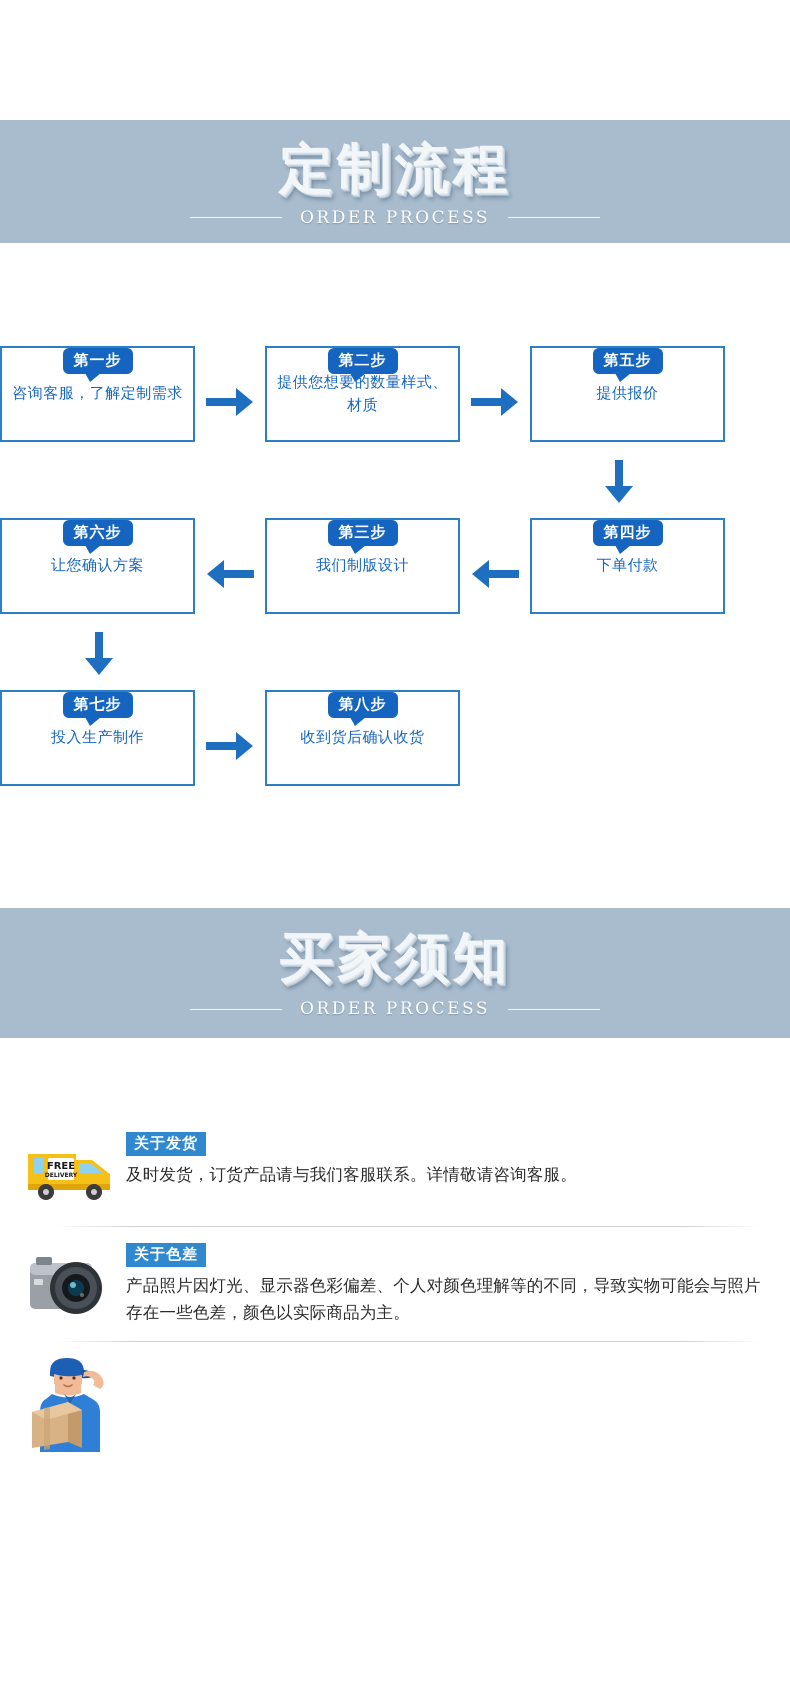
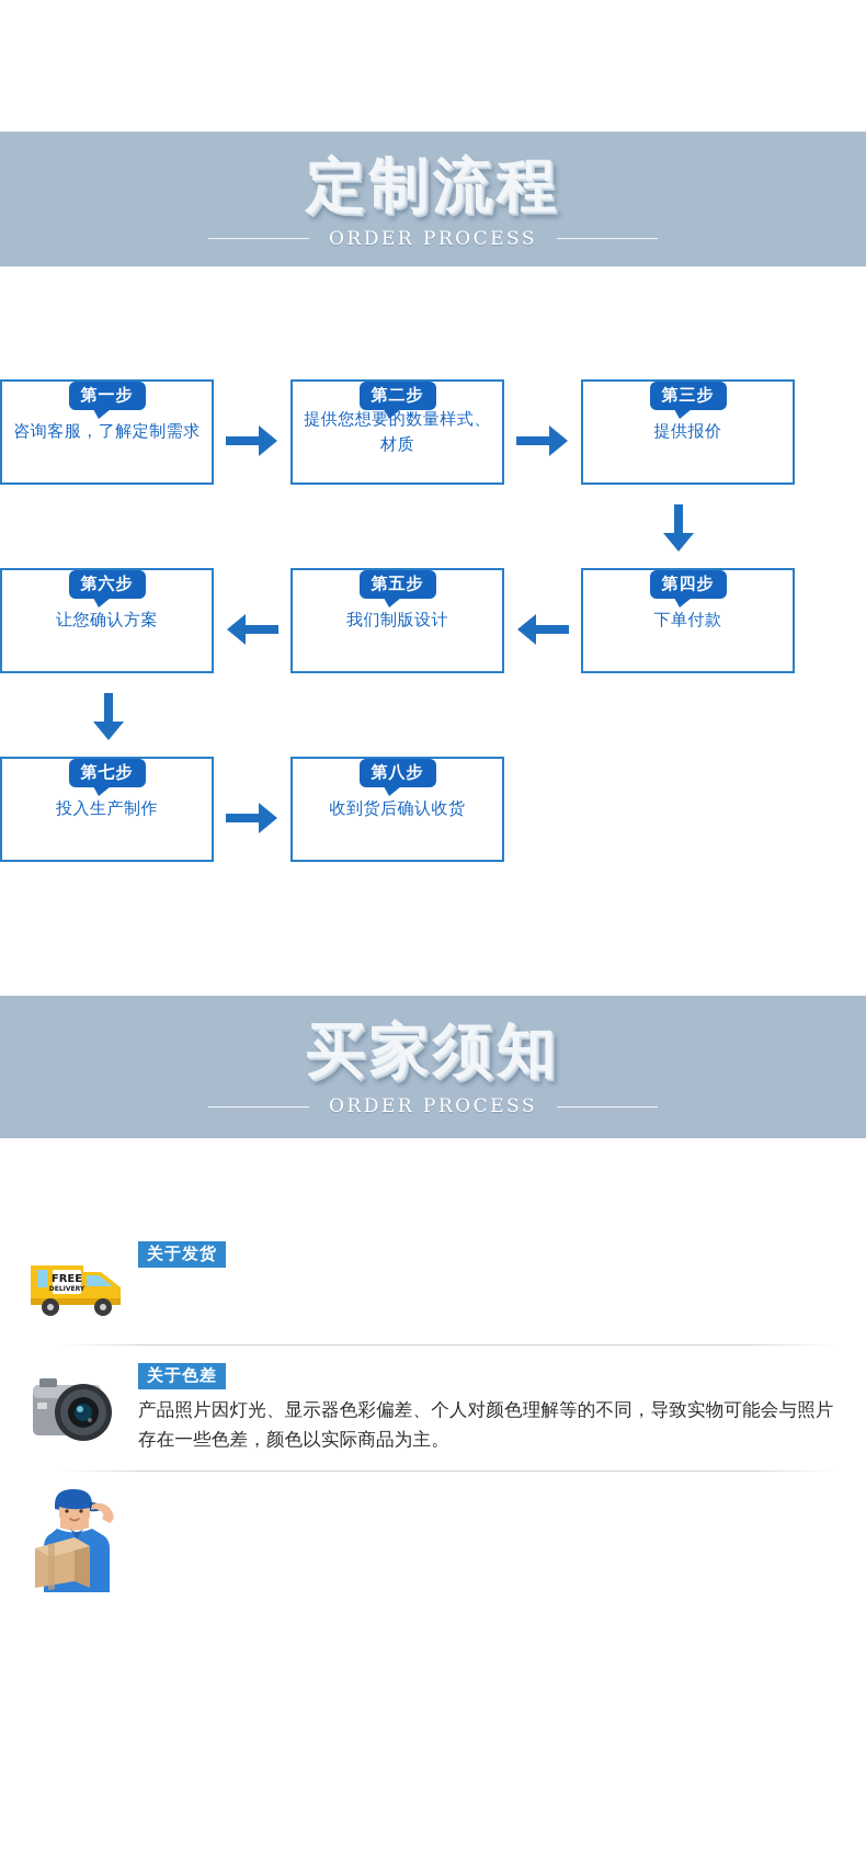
  定制流程
  ORDER PROCESS
  第一步
  咨询客服，了解定制需求
  第二步
  提供您想要数量样式、材质
- 第五步
+ 第三步
  提供报价
  第六步
  让您确认方案
- 第三步
+ 第五步
  我们制版设计
  第四步
  下单付款
  第七步
  投入生产制作
  第八步
  收到货后确认收货
  买家须知
  ORDER PROCESS
  FREE
  关于发货
- 及时发货，订货产品请与我们客服联系。详情敬请咨询客服。
  关于色差
  产品照片因灯光、显示器色彩偏差、个人对颜色理解等的不同，导致实物可能会与照片存在一些色差，颜色以实际商品为主。
